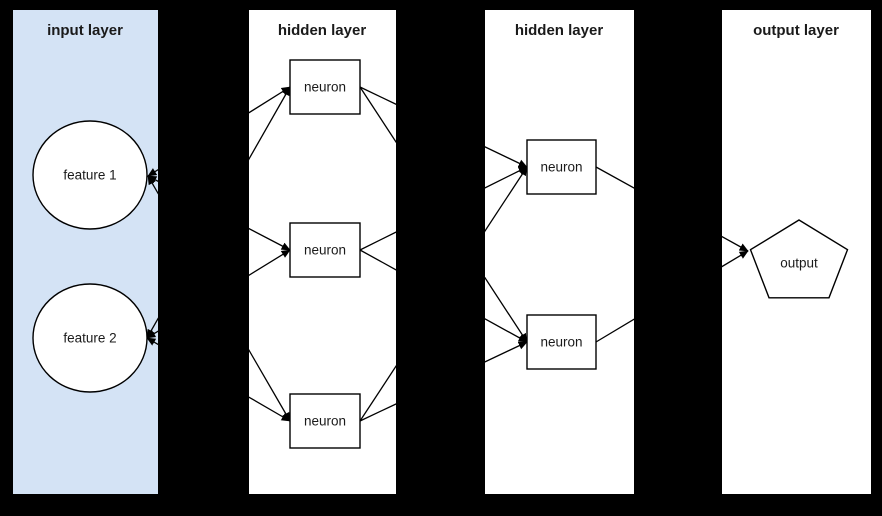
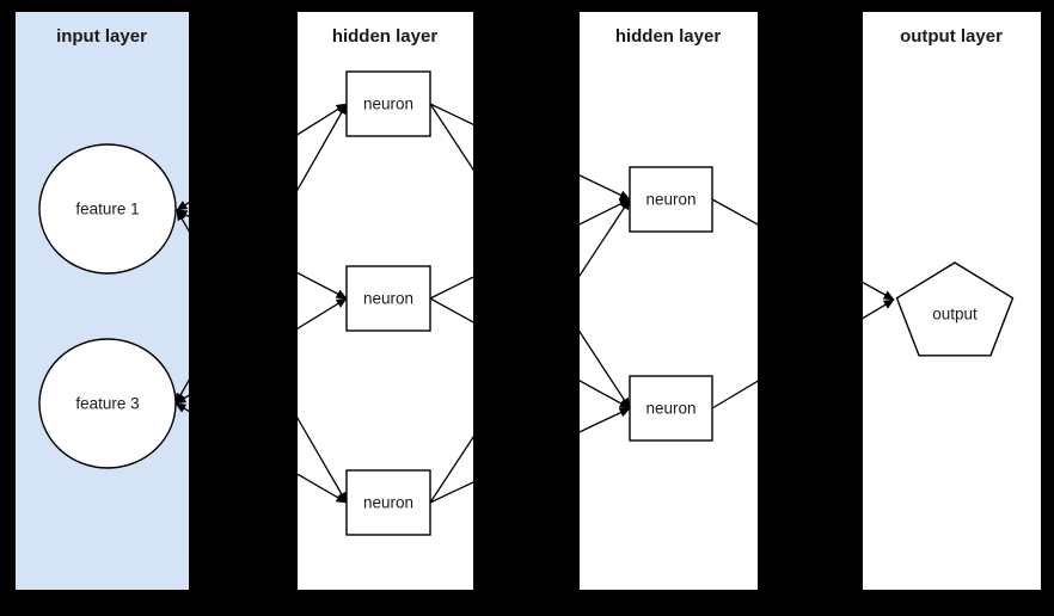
  feature 1
- feature 2
+ feature 3
  neuron
  neuron
  neuron
  neuron
  neuron
  output
  input layer
  hidden layer
  hidden layer
  output layer
